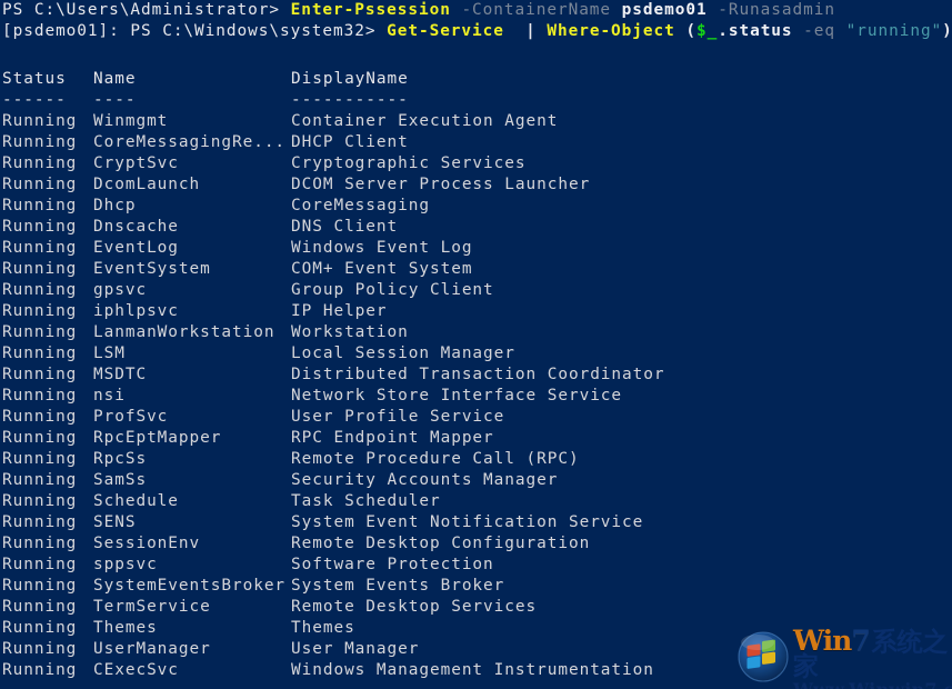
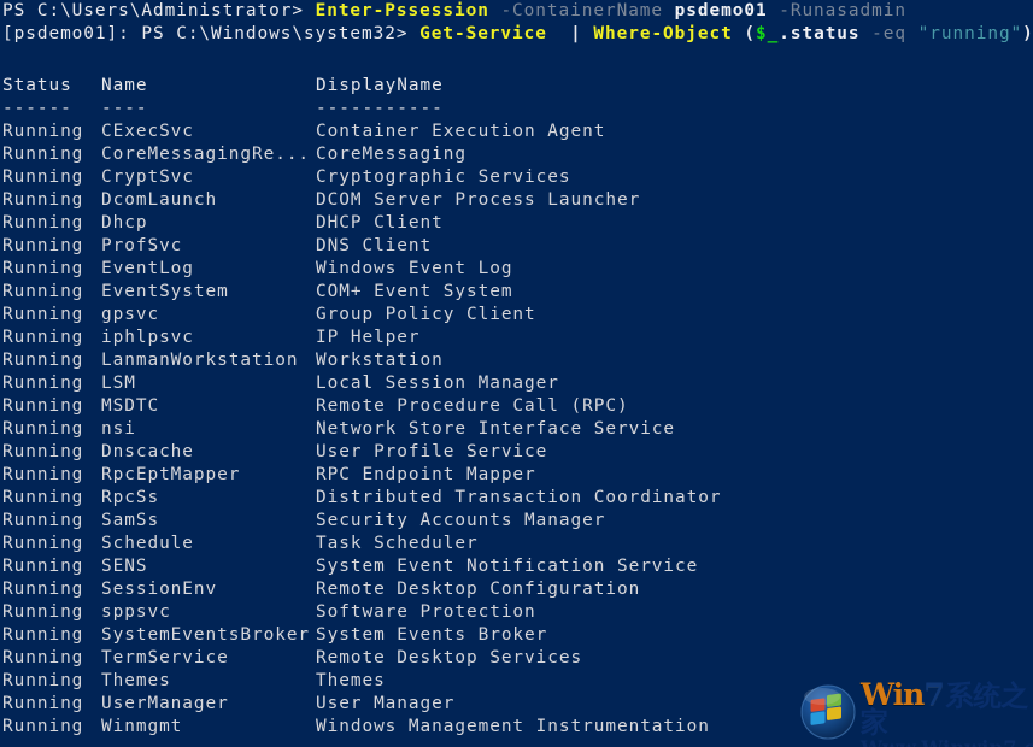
  PS C:\Users\Administrator> Enter-Pssession -ContainerName psdemo01 -Runasadmin
  [psdemo01]: PS C:\Windows\system32> Get-Service | Where-Object ($_.status -eq "running")
  Status Name DisplayName
  ------ ---- -----------
- Running Winmgmt Container Execution Agent
+ Running CExecSvc Container Execution Agent
- Running CoreMessagingRe... DHCP Client
+ Running CoreMessagingRe... CoreMessaging
  Running CryptSvc Cryptographic Services
  Running DcomLaunch DCOM Server Process Launcher
- Running Dhcp CoreMessaging
+ Running Dhcp DHCP Client
- Running Dnscache DNS Client
+ Running ProfSvc DNS Client
  Running EventLog Windows Event Log
  Running EventSystem COM+ Event System
  Running gpsvc Group Policy Client
  Running iphlpsvc IP Helper
  Running LanmanWorkstation Workstation
  Running LSM Local Session Manager
- Running MSDTC Distributed Transaction Coordinator
+ Running MSDTC Remote Procedure Call (RPC)
  Running nsi Network Store Interface Service
- Running ProfSvc User Profile Service
+ Running Dnscache User Profile Service
  Running RpcEptMapper RPC Endpoint Mapper
- Running RpcSs Remote Procedure Call (RPC)
+ Running RpcSs Distributed Transaction Coordinator
  Running SamSs Security Accounts Manager
  Running Schedule Task Scheduler
  Running SENS System Event Notification Service
  Running SessionEnv Remote Desktop Configuration
  Running sppsvc Software Protection
  Running SystemEventsBroker System Events Broker
  Running TermService Remote Desktop Services
  Running Themes Themes
  Running UserManager User Manager
- Running CExecSvc Windows Management Instrumentation
+ Running Winmgmt Windows Management Instrumentation
